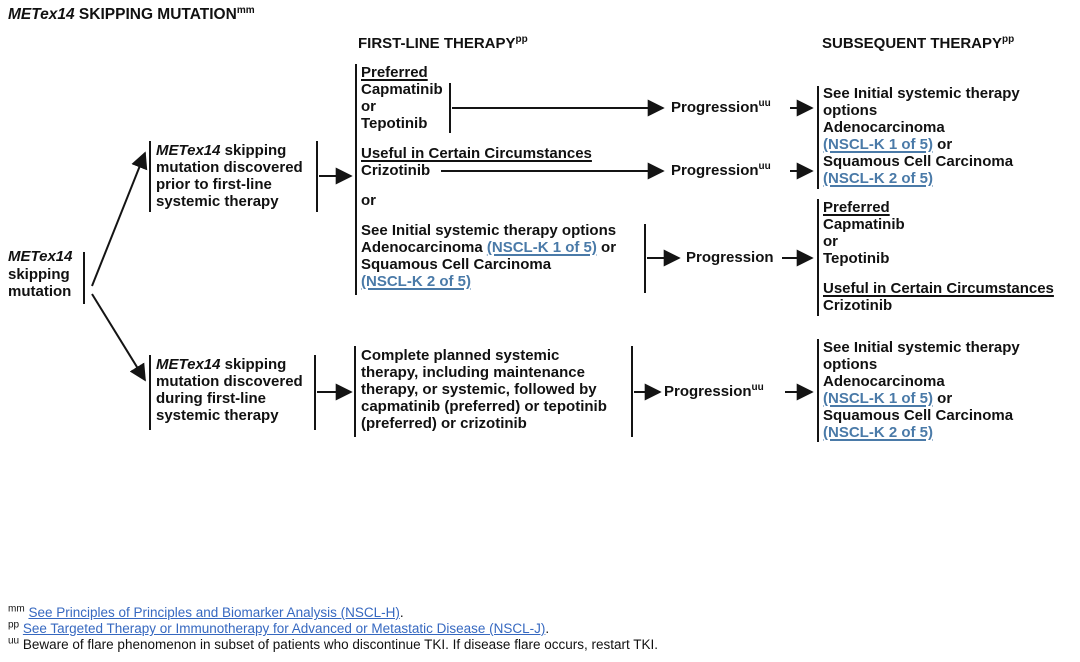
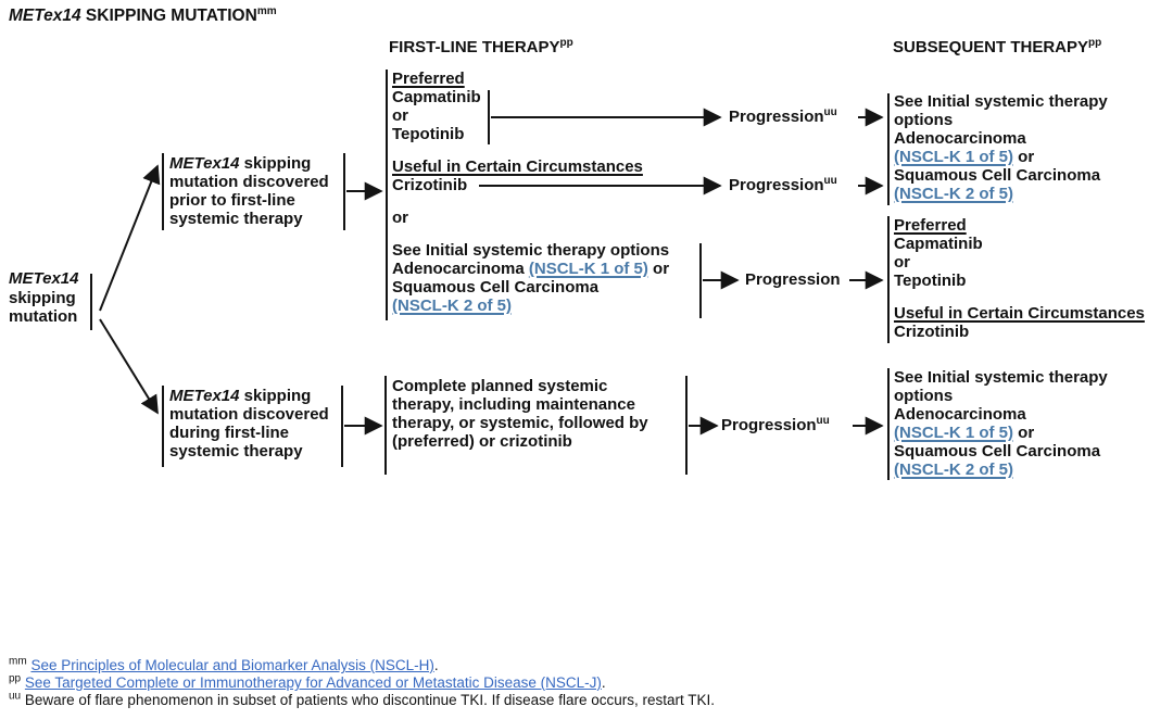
  METex14 SKIPPING MUTATIONmm
  FIRST-LINE THERAPYpp
  SUBSEQUENT THERAPYpp
  METex14
  skipping
  mutation
  METex14 skipping
  mutation discovered
  prior to first-line
  systemic therapy
  METex14 skipping
  mutation discovered
  during first-line
  systemic therapy
  Preferred
  Capmatinib
  or
  Tepotinib
  Useful in Certain Circumstances
  Crizotinib
  or
  See Initial systemic therapy options
  Adenocarcinoma (NSCL-K 1 of 5) or
  Squamous Cell Carcinoma
  (NSCL-K 2 of 5)
  Complete planned systemic
  therapy, including maintenance
  therapy, or systemic, followed by
- capmatinib (preferred) or tepotinib
  (preferred) or crizotinib
  Progressionuu
  Progressionuu
  Progression
  Progressionuu
  See Initial systemic therapy
  options
  Adenocarcinoma
  (NSCL-K 1 of 5) or
  Squamous Cell Carcinoma
  (NSCL-K 2 of 5)
  Preferred
  Capmatinib
  or
  Tepotinib
  Useful in Certain Circumstances
  Crizotinib
  See Initial systemic therapy
  options
  Adenocarcinoma
  (NSCL-K 1 of 5) or
  Squamous Cell Carcinoma
  (NSCL-K 2 of 5)
- mm See Principles of Principles and Biomarker Analysis (NSCL-H).
+ mm See Principles of Molecular and Biomarker Analysis (NSCL-H).
- pp See Targeted Therapy or Immunotherapy for Advanced or Metastatic Disease (NSCL-J).
+ pp See Targeted Complete or Immunotherapy for Advanced or Metastatic Disease (NSCL-J).
  uu Beware of flare phenomenon in subset of patients who discontinue TKI. If disease flare occurs, restart TKI.
